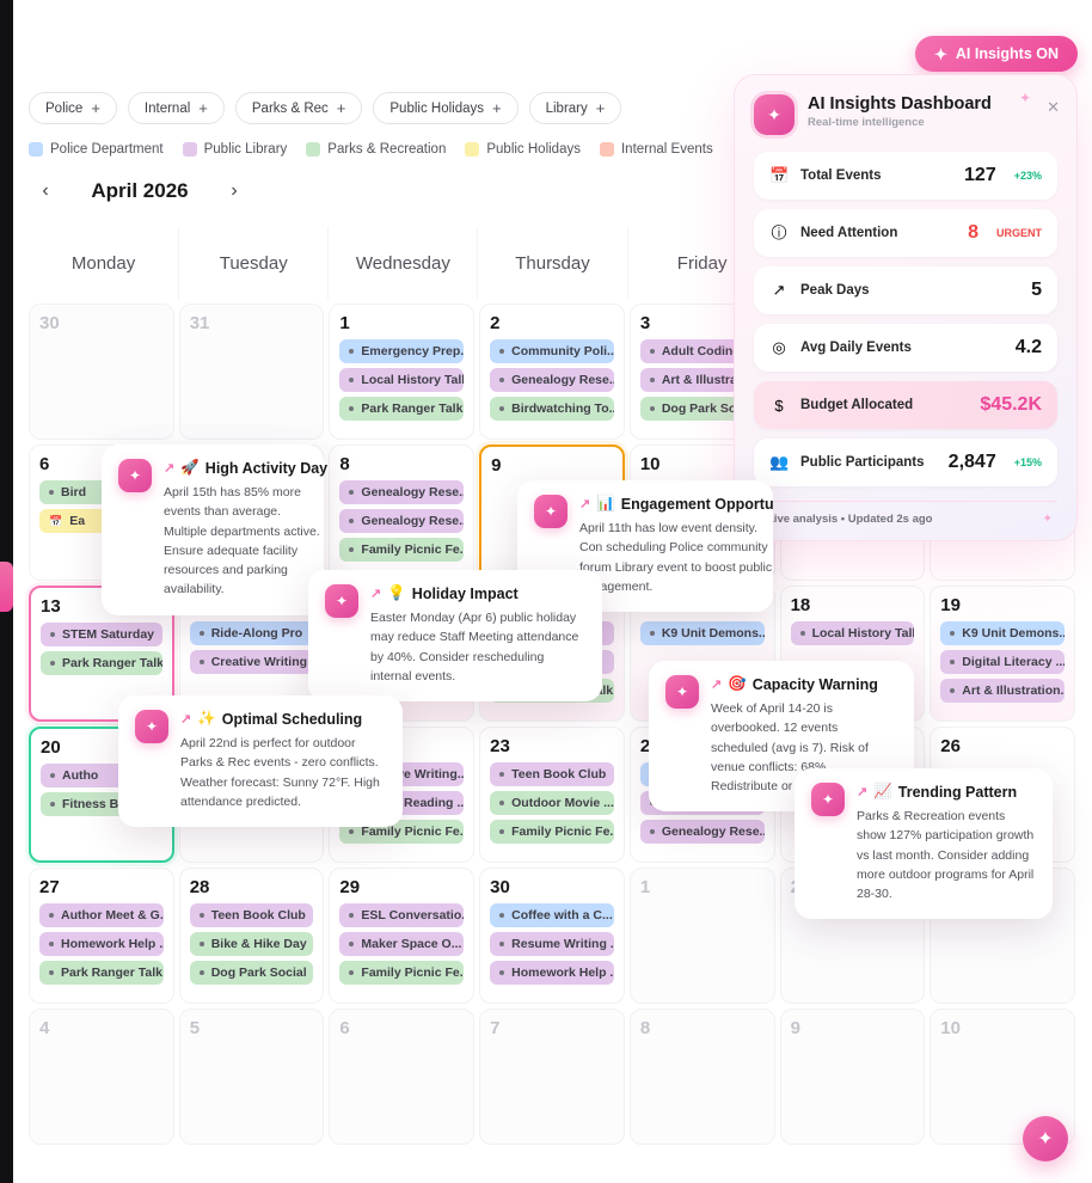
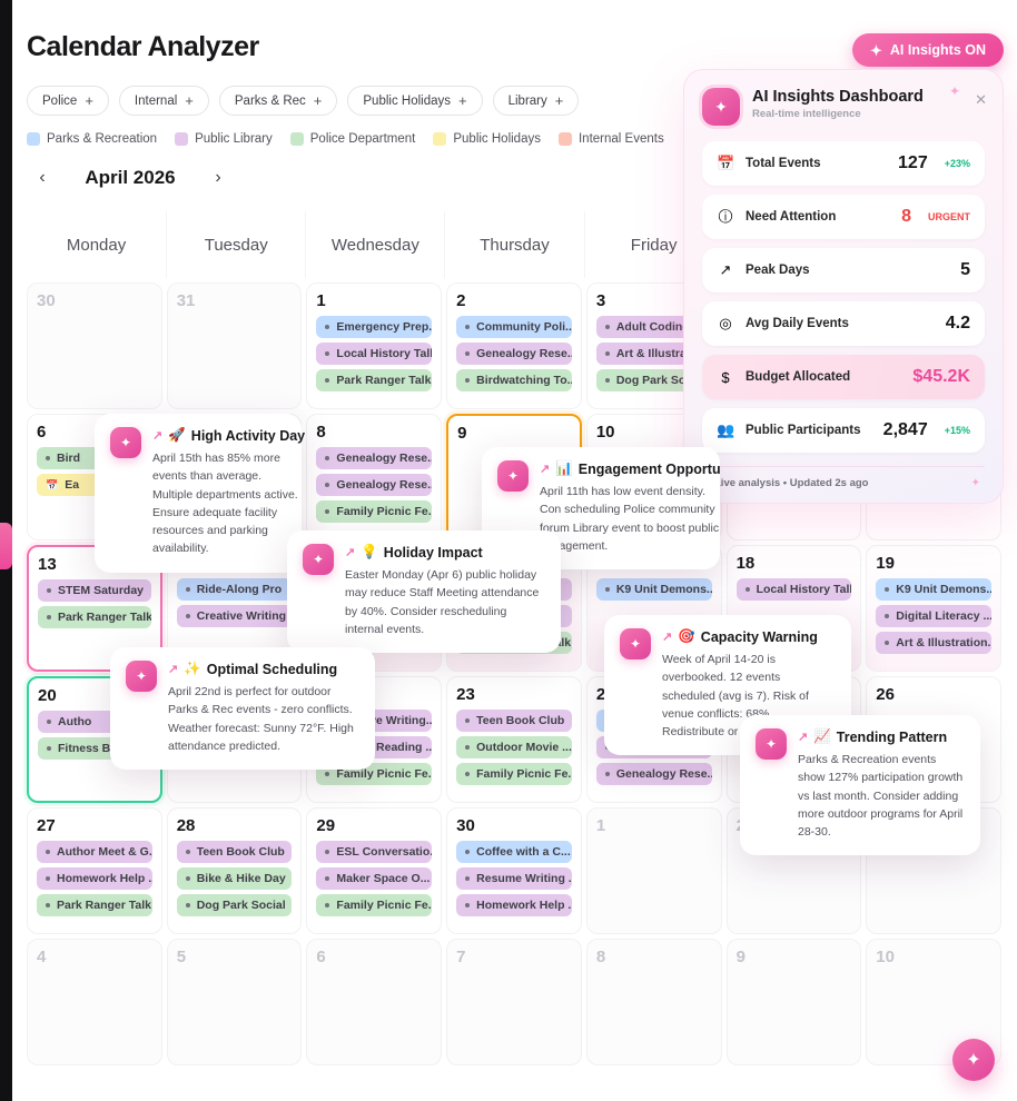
+ Calendar Analyzer
  ✦
  AI Insights ON
  Police
  +
  Internal
  +
  Parks & Rec
  +
  Public Holidays
  +
  Library
  +
- Police Department
+ Parks & Recreation
  Public Library
- Parks & Recreation
+ Police Department
  Public Holidays
  Internal Events
  ‹
  April 2026
  ›
  Monday
  Tuesday
  Wednesday
  Thursday
  Friday
  30
  31
  1
  Emergency Prep.
  Local History Tal
  Park Ranger Talk
  2
  Community Poli..
  Genealogy Rese.
  Birdwatching To.
  3
  Adult Codin
  Art & Illustr
  Dog Park S
  6
  Bird
  📅
  Ea
  8
  Genealogy Rese.
  Genealogy Rese.
  Family Picnic Fe.
  9
  10
  13
  STEM Saturday
  Park Ranger Talk
  Ride-Along Pro
  Creative Writing
  K9 Unit Demons..
  18
  Local History Tal
  19
  K9 Unit Demons..
  Digital Literacy ...
  Art & Illustration.
  20
  Autho
  Family Picnic Fe.
  23
  Teen Book Club
  Outdoor Movie ...
  Family Picnic Fe.
  Genealogy Rese.
  26
  27
  Author Meet & G.
  Homework Help .
  Park Ranger Talk
  28
  Teen Book Club
  Bike & Hike Day
  Dog Park Social
  29
  ESL Conversatio.
  Maker Space O...
  Family Picnic Fe.
  30
  Coffee with a C...
  Resume Writing .
  Homework Help .
  1
  4
  5
  6
  7
  8
  9
  10
  ✦
  AI Insights Dashboard
  Real-time intelligence
  ✦
  ✕
  📅
  Total Events
  127
  +23%
  ⓘ
  Need Attention
  8
  URGENT
  ↗
  Peak Days
  5
  ◎
  Avg Daily Events
  4.2
  $
  Budget Allocated
  $45.2K
  👥
  Public Participants
  2,847
  +15%
  ive analysis • Updated 2s ago
  ✦
  ✦
  ↗
  🚀
  High Activity Day
  April 15th has 85% more events than average. Multiple departments active. Ensure adequate facility resources and parking availability.
  ✦
  ↗
  📊
  Engagement Opportu
  April 11th has low event density. Con scheduling Police community forum Library event to boost public agement.
  ✦
  ↗
  💡
  Holiday Impact
  Easter Monday (Apr 6) public holiday may reduce Staff Meeting attendance by 40%. Consider rescheduling internal events.
  ✦
  ↗
  ✨
  Optimal Scheduling
  April 22nd is perfect for outdoor Parks & Rec events - zero conflicts. Weather forecast: Sunny 72°F. High attendance predicted.
  ✦
  ↗
  🎯
  Capacity Warning
  Week of April 14-20 is overbooked. 12 events scheduled (avg is 7). Risk of venue conflicts: 68%. Redistribute or
  ✦
  ↗
  📈
  Trending Pattern
  Parks & Recreation events show 127% participation growth vs last month. Consider adding more outdoor programs for April 28-30.
  ✦
